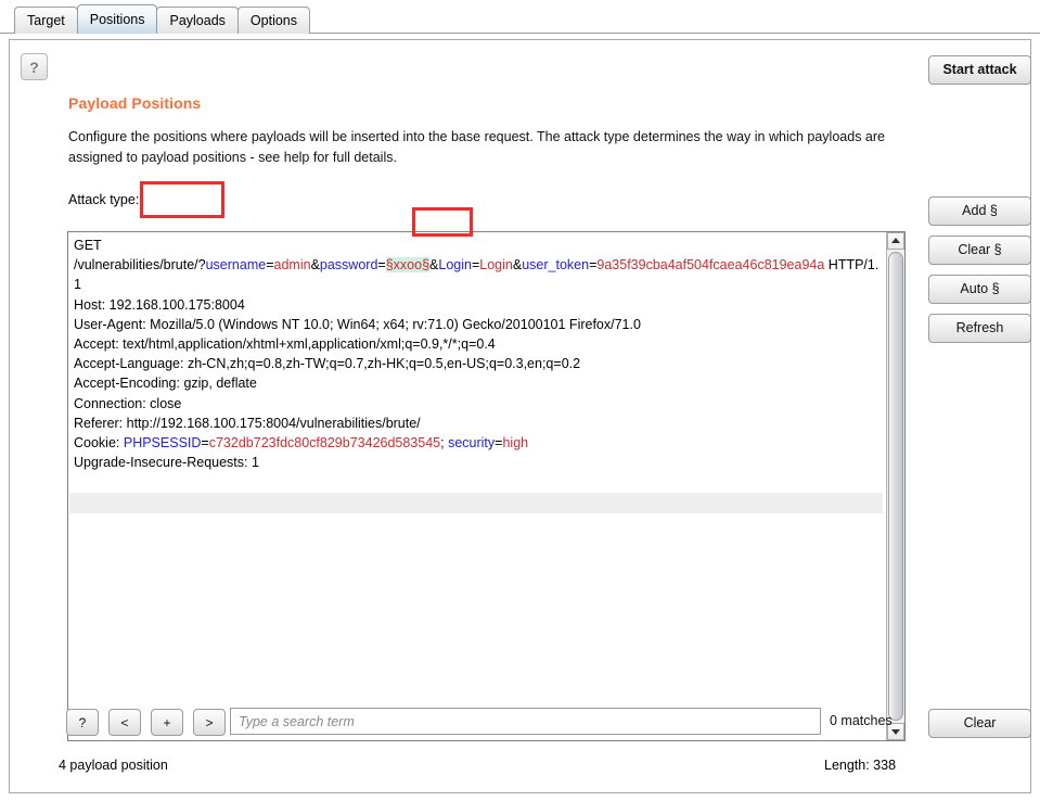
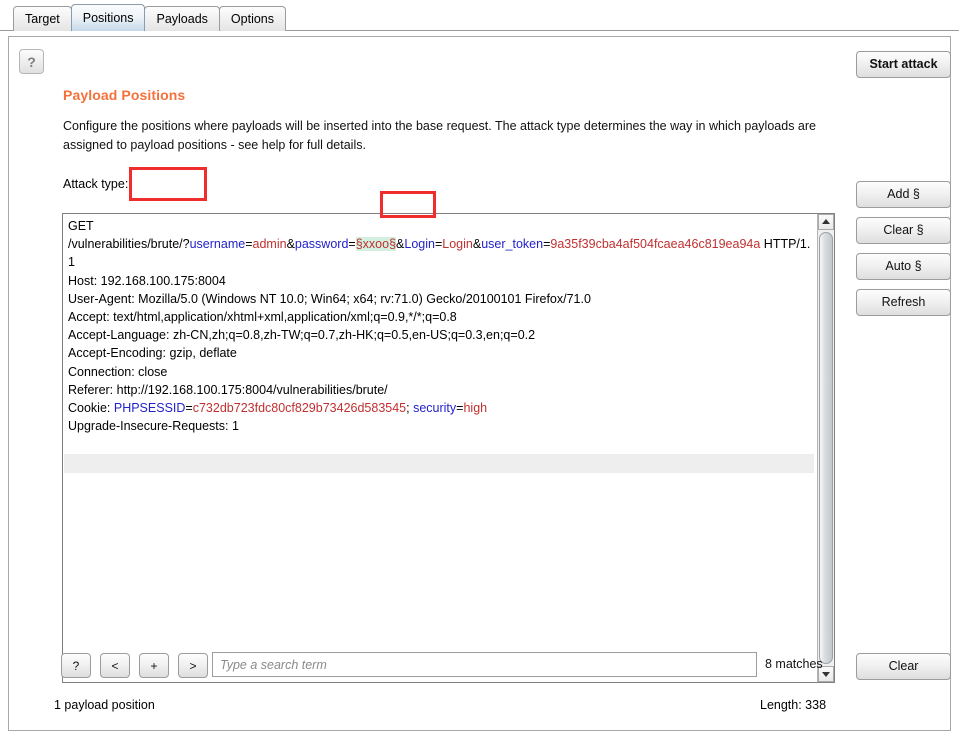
  Target
  Positions
  Payloads
  Options
  ?
  Payload Positions
  Configure the positions where payloads will be inserted into the base request. The attack type determines the way in which payloads are assigned to payload positions - see help for full details.
  Attack type:
- GET /vulnerabilities/brute/?username=admin&password=§xxoo§&Login=Login&user_token=9a35f39cba4af504fcaea46c819ea94a HTTP/1.1 Host: 192.168.100.175:8004 User-Agent: Mozilla/5.0 (Windows NT 10.0; Win64; x64; rv:71.0) Gecko/20100101 Firefox/71.0 Accept: text/html,application/xhtml+xml,application/xml;q=0.9,*/*;q=0.4 Accept-Language: zh-CN,zh;q=0.8,zh-TW;q=0.7,zh-HK;q=0.5,en-US;q=0.3,en;q=0.2 Accept-Encoding: gzip, deflate Connection: close Referer: http://192.168.100.175:8004/vulnerabilities/brute/ Cookie: PHPSESSID=c732db723fdc80cf829b73426d583545; security=high Upgrade-Insecure-Requests: 1
+ GET /vulnerabilities/brute/?username=admin&password=§xxoo§&Login=Login&user_token=9a35f39cba4af504fcaea46c819ea94a HTTP/1.1 Host: 192.168.100.175:8004 User-Agent: Mozilla/5.0 (Windows NT 10.0; Win64; x64; rv:71.0) Gecko/20100101 Firefox/71.0 Accept: text/html,application/xhtml+xml,application/xml;q=0.9,*/*;q=0.8 Accept-Language: zh-CN,zh;q=0.8,zh-TW;q=0.7,zh-HK;q=0.5,en-US;q=0.3,en;q=0.2 Accept-Encoding: gzip, deflate Connection: close Referer: http://192.168.100.175:8004/vulnerabilities/brute/ Cookie: PHPSESSID=c732db723fdc80cf829b73426d583545; security=high Upgrade-Insecure-Requests: 1
  Start attack
  Add §
  Clear §
  Auto §
  Refresh
  Clear
  ?
  <
  +
  >
  Type a search term
- 0 matches
+ 8 matches
- 4 payload position
+ 1 payload position
  Length: 338
